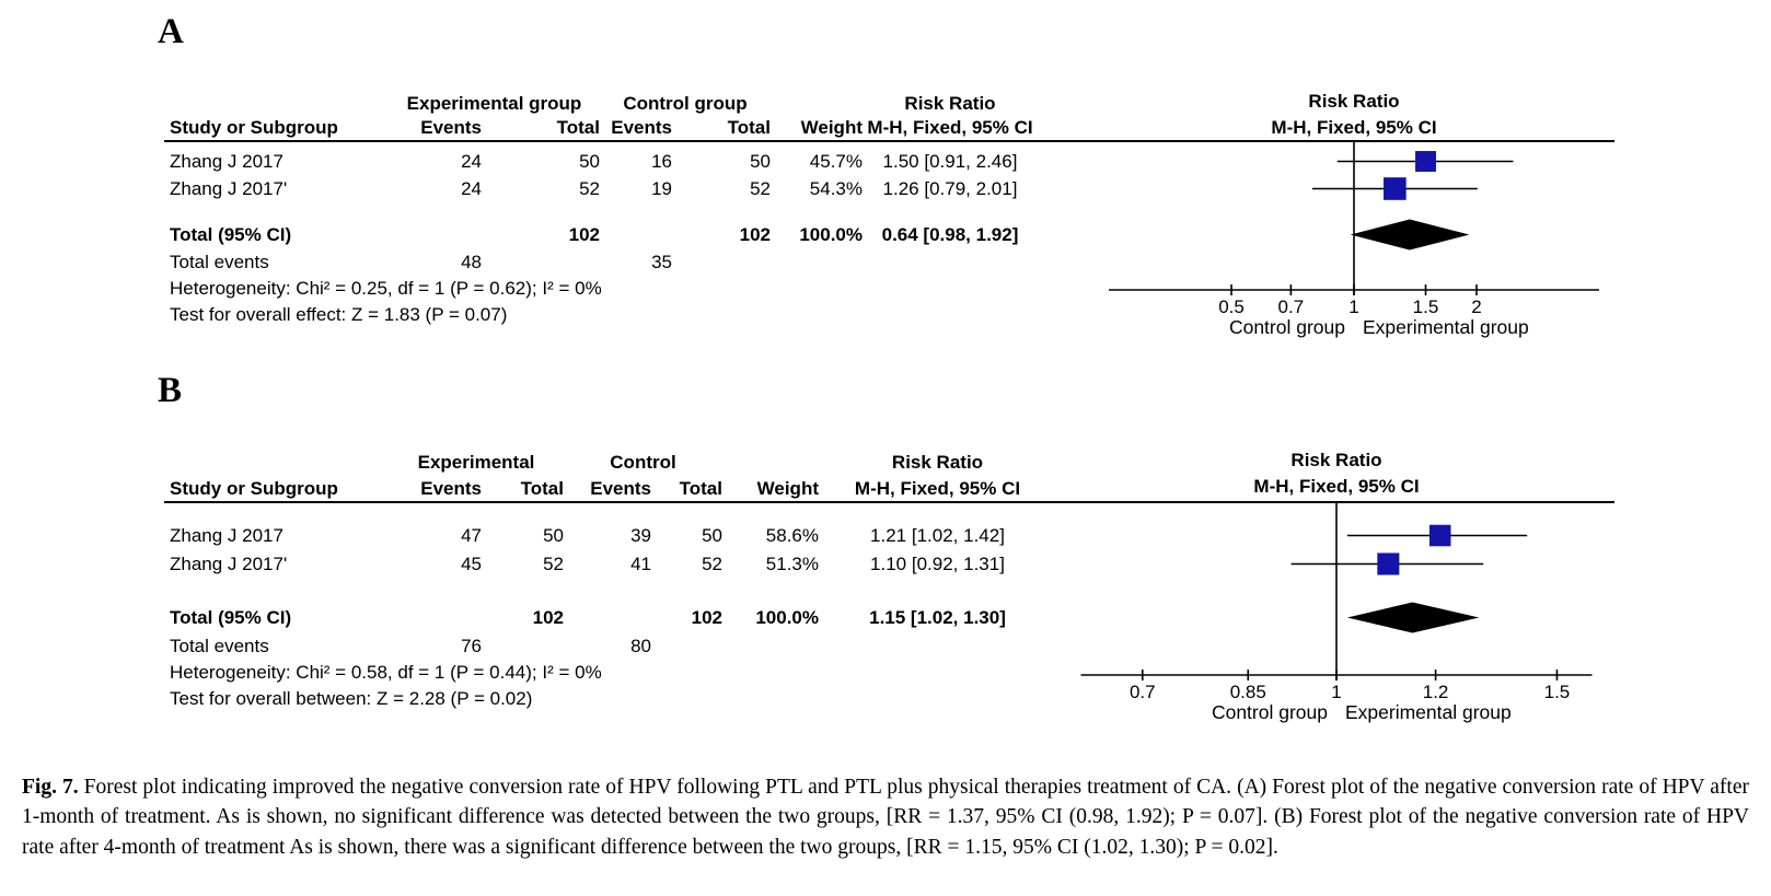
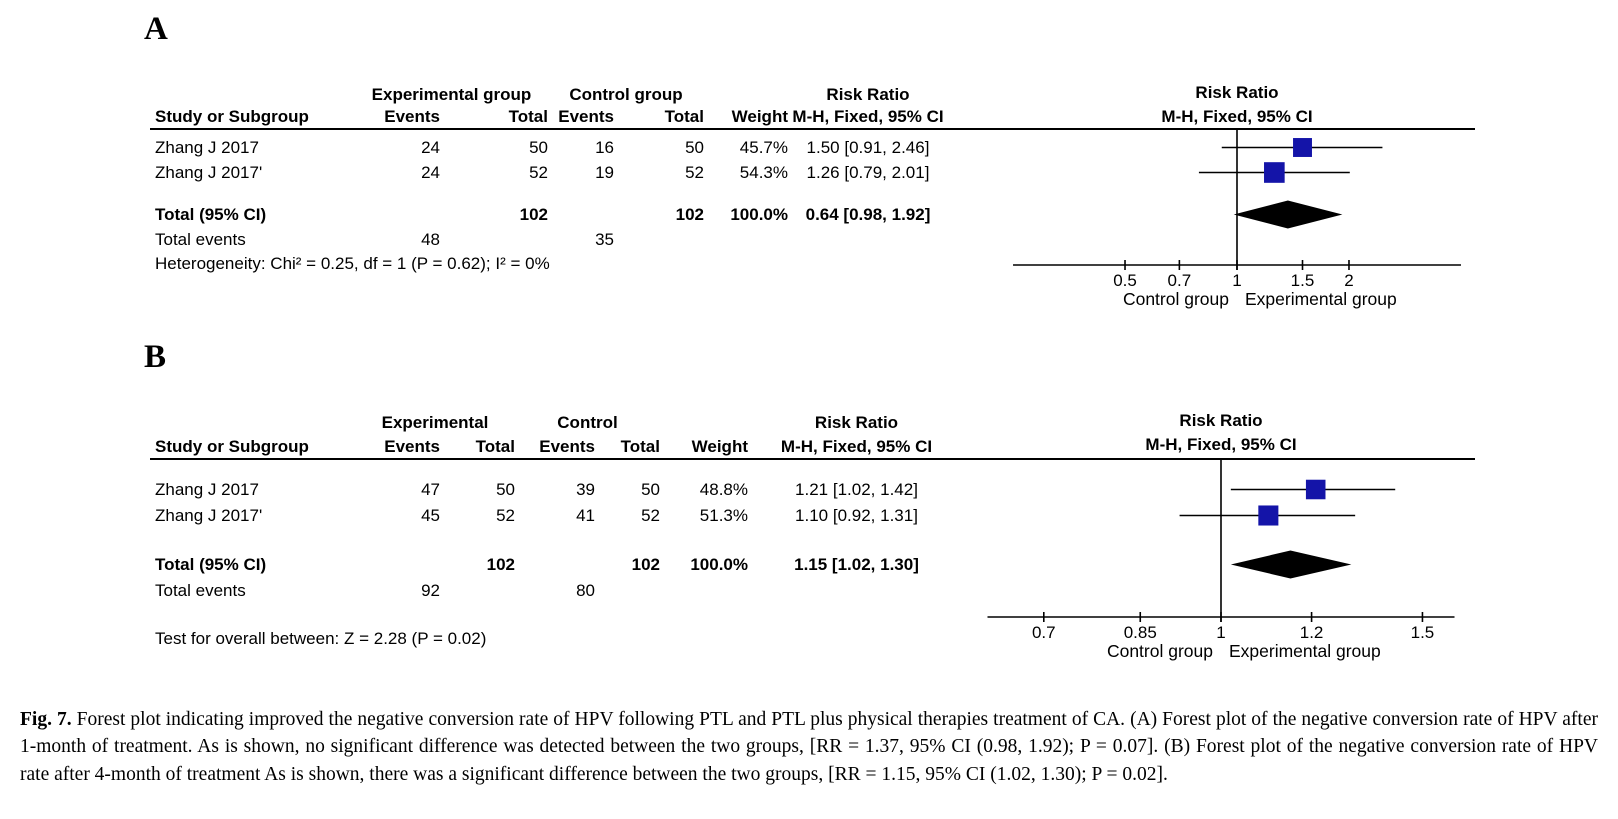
  A
  Experimental group
  Control group
  Risk Ratio
  Study or Subgroup
  Events
  Total
  Events
  Total
  Weight
  M-H, Fixed, 95% CI
  Zhang J 2017
  24
  50
  16
  50
  45.7%
  1.50 [0.91, 2.46]
  Zhang J 2017'
  24
  52
  19
  52
  54.3%
  1.26 [0.79, 2.01]
  Total (95% CI)
  102
  102
  100.0%
  0.64 [0.98, 1.92]
  Total events
  48
  35
  Heterogeneity: Chi² = 0.25, df = 1 (P = 0.62); I² = 0%
- Test for overall effect: Z = 1.83 (P = 0.07)
  Risk Ratio
  M-H, Fixed, 95% CI
  B
  Experimental
  Control
  Risk Ratio
  Study or Subgroup
  Events
  Total
  Events
  Total
  Weight
  M-H, Fixed, 95% CI
  Zhang J 2017
  47
  50
  39
  50
- 58.6%
+ 48.8%
  1.21 [1.02, 1.42]
  Zhang J 2017'
  45
  52
  41
  52
  51.3%
  1.10 [0.92, 1.31]
  Total (95% CI)
  102
  102
  100.0%
  1.15 [1.02, 1.30]
  Total events
- 76
+ 92
  80
- Heterogeneity: Chi² = 0.58, df = 1 (P = 0.44); I² = 0%
  Test for overall between: Z = 2.28 (P = 0.02)
  Risk Ratio
  M-H, Fixed, 95% CI
  0.5
  0.7
  1
  1.5
  2
  Control group
  Experimental group
  0.7
  0.85
  1
  1.2
  1.5
  Control group
  Experimental group
  Fig. 7. Forest plot indicating improved the negative conversion rate of HPV following PTL and PTL plus physical therapies treatment of CA. (A) Forest plot of the negative conversion rate of HPV after 1-month of treatment. As is shown, no significant difference was detected between the two groups, [RR = 1.37, 95% CI (0.98, 1.92); P = 0.07]. (B) Forest plot of the negative conversion rate of HPV rate after 4-month of treatment As is shown, there was a significant difference between the two groups, [RR = 1.15, 95% CI (1.02, 1.30); P = 0.02].
